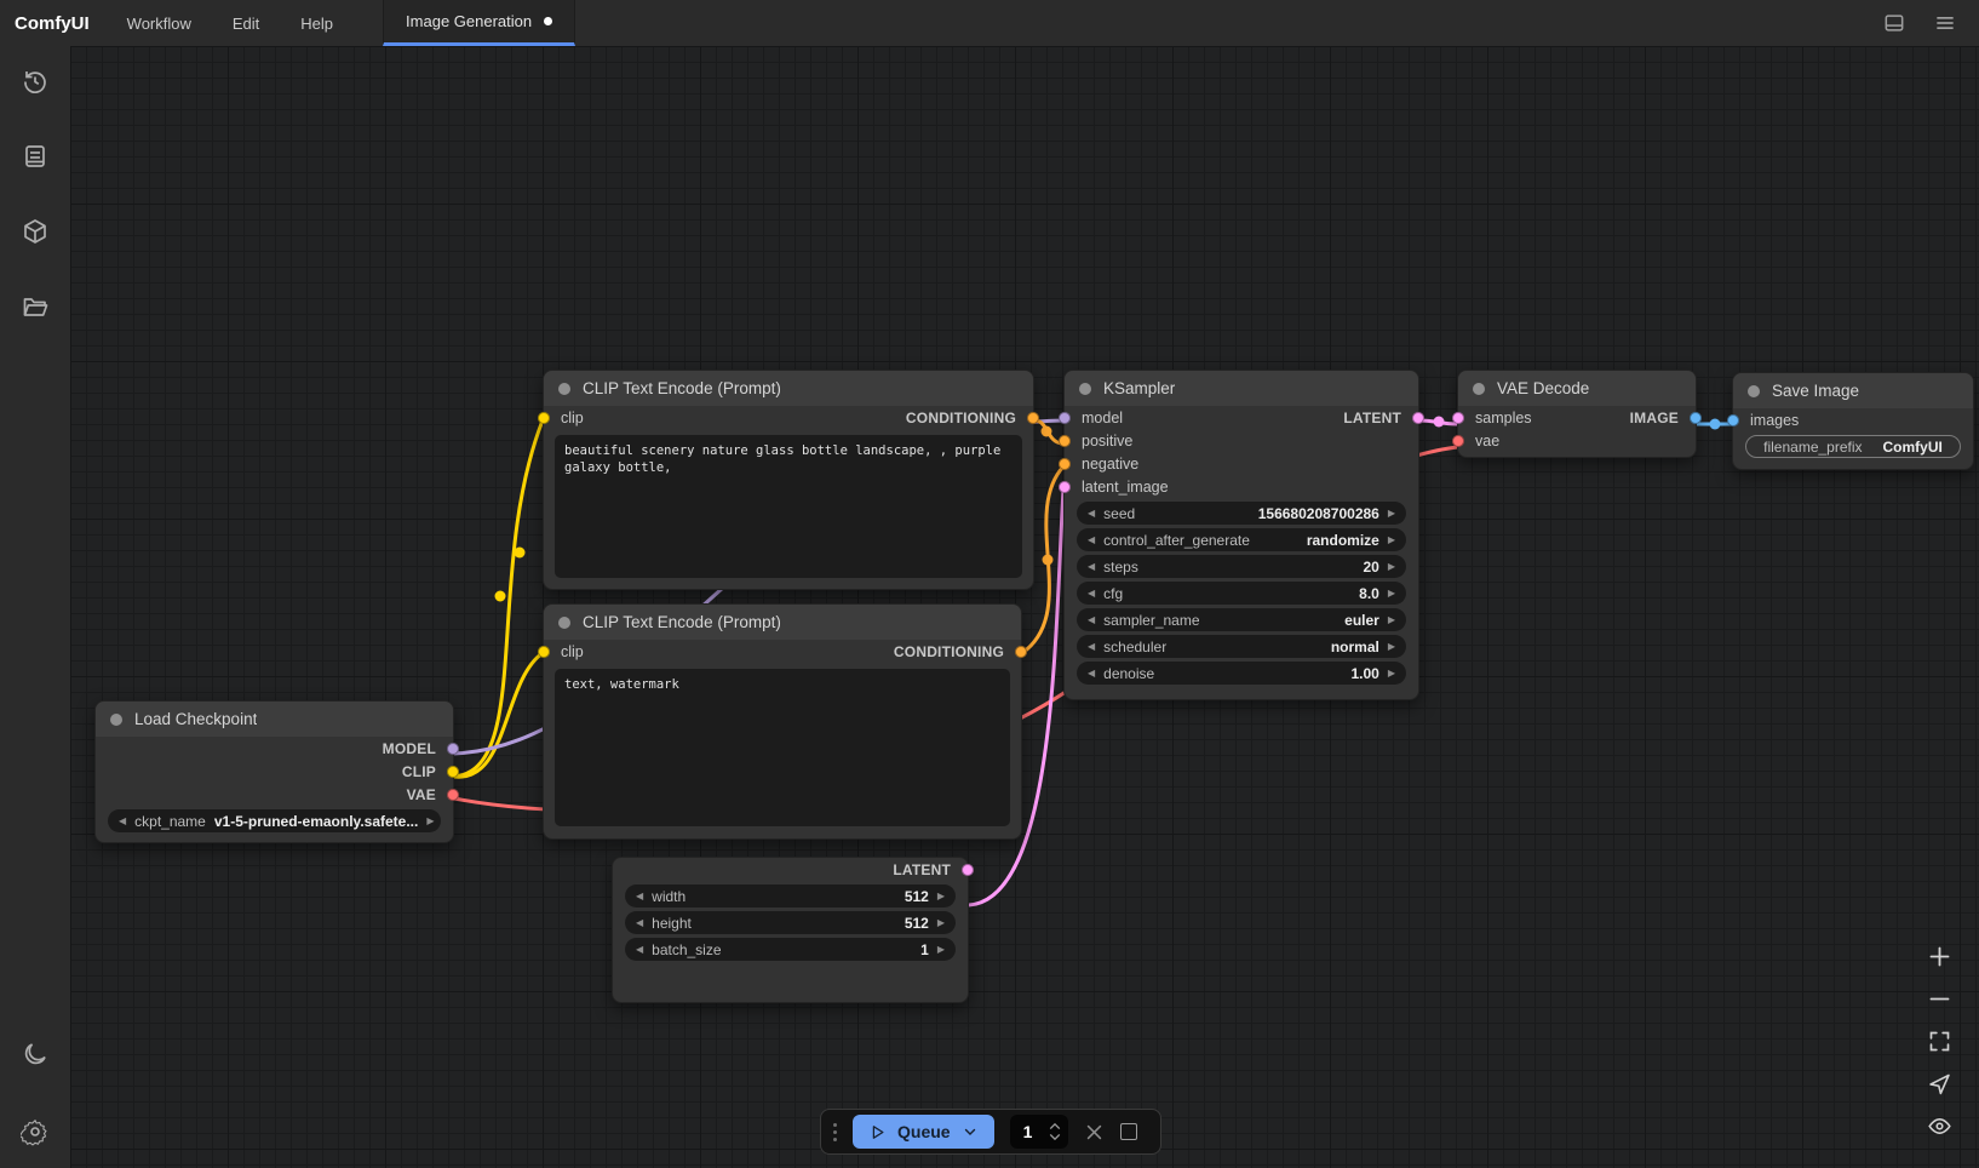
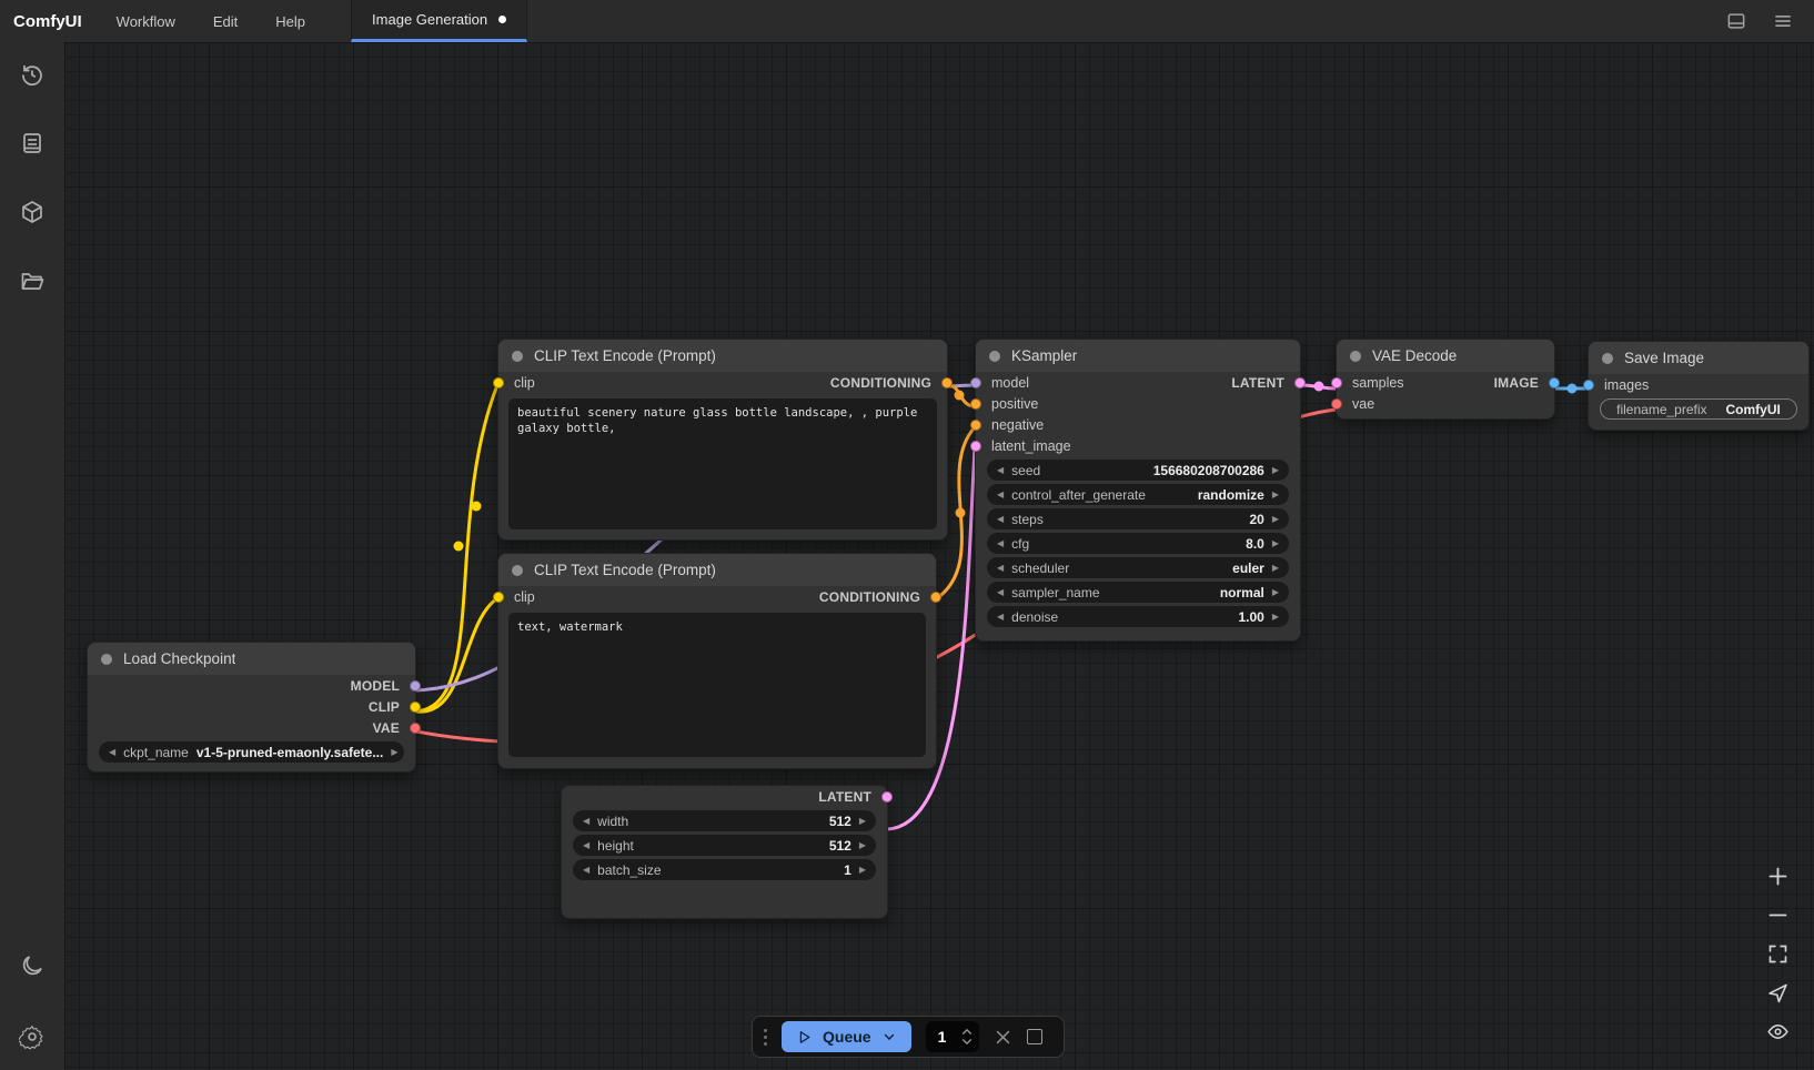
  ComfyUI
  Workflow
  Edit
  Help
  Image Generation
  Load Checkpoint
  MODEL
  CLIP
  VAE
  ckpt_name
  v1-5-pruned-emaonly.safete...
  CLIP Text Encode (Prompt)
  clip
  CONDITIONING
  beautiful scenery nature glass bottle landscape, , purple galaxy bottle,
  CLIP Text Encode (Prompt)
  clip
  CONDITIONING
  text, watermark
  LATENT
  width
  512
  height
  512
  batch_size
  1
  KSampler
  model
  LATENT
  positive
  negative
  latent_image
  seed
  156680208700286
  control_after_generate
  randomize
  steps
  20
  cfg
  8.0
- sampler_name
+ scheduler
  euler
- scheduler
+ sampler_name
  normal
  denoise
  1.00
  VAE Decode
  samples
  IMAGE
  vae
  Save Image
  images
  filename_prefix
  ComfyUI
  Queue
  1
